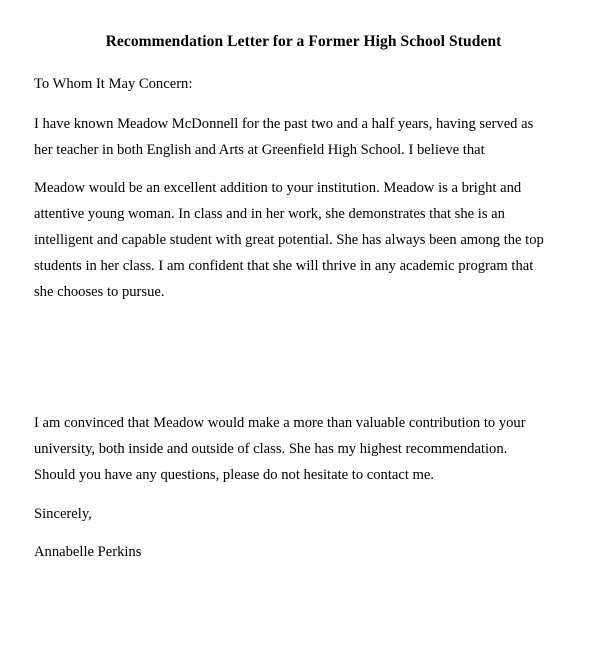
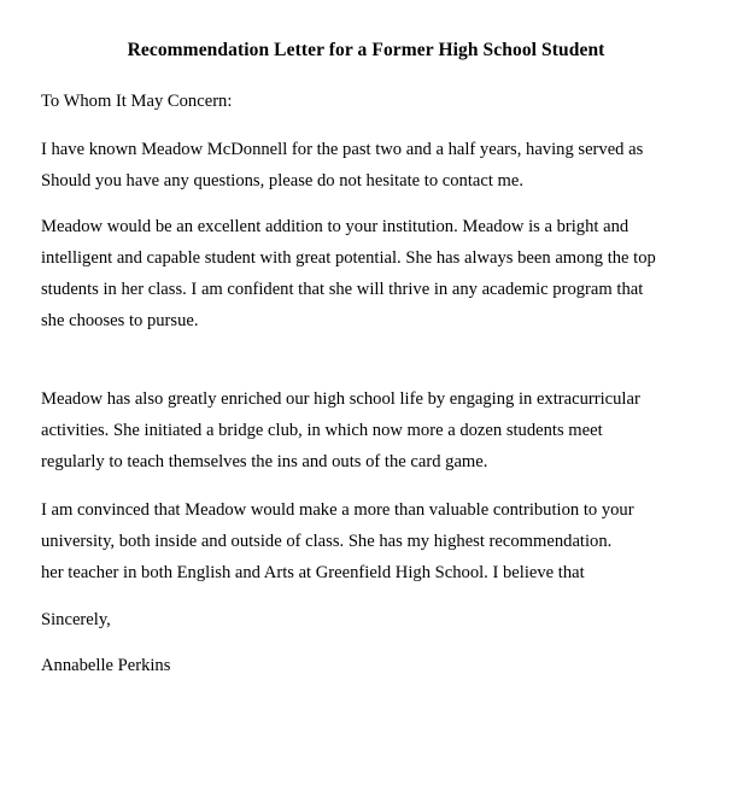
  Recommendation Letter for a Former High School Student
  To Whom It May Concern:
  I have known Meadow McDonnell for the past two and a half years, having served as
- her teacher in both English and Arts at Greenfield High School. I believe that
+ Should you have any questions, please do not hesitate to contact me.
  Meadow would be an excellent addition to your institution. Meadow is a bright and
- attentive young woman. In class and in her work, she demonstrates that she is an
  intelligent and capable student with great potential. She has always been among the top
  students in her class. I am confident that she will thrive in any academic program that
  she chooses to pursue.
+ Meadow has also greatly enriched our high school life by engaging in extracurricular
+ activities. She initiated a bridge club, in which now more a dozen students meet
+ regularly to teach themselves the ins and outs of the card game.
  I am convinced that Meadow would make a more than valuable contribution to your
  university, both inside and outside of class. She has my highest recommendation.
- Should you have any questions, please do not hesitate to contact me.
+ her teacher in both English and Arts at Greenfield High School. I believe that
  Sincerely,
  Annabelle Perkins
